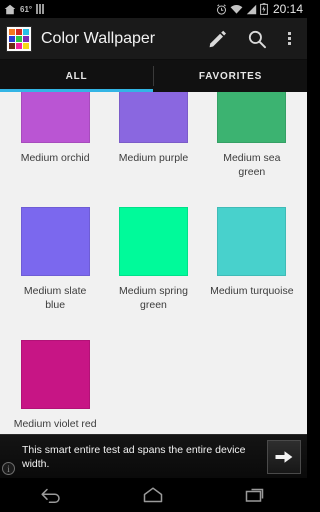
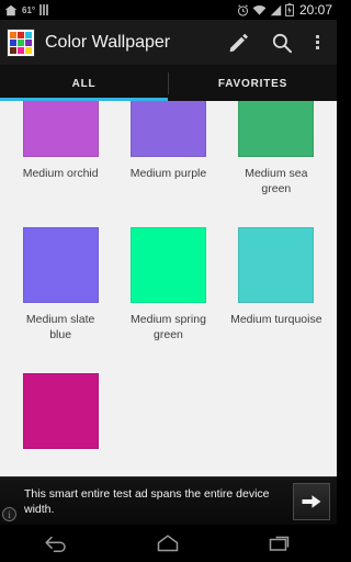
  61°
- 20:14
+ 20:07
  Color Wallpaper
  ALL
  FAVORITES
  Medium orchid
  Medium purple
  Medium sea green
  Medium slate blue
  Medium spring green
  Medium turquoise
- Medium violet red
  i
  This smart entire test ad spans the entire device width.
